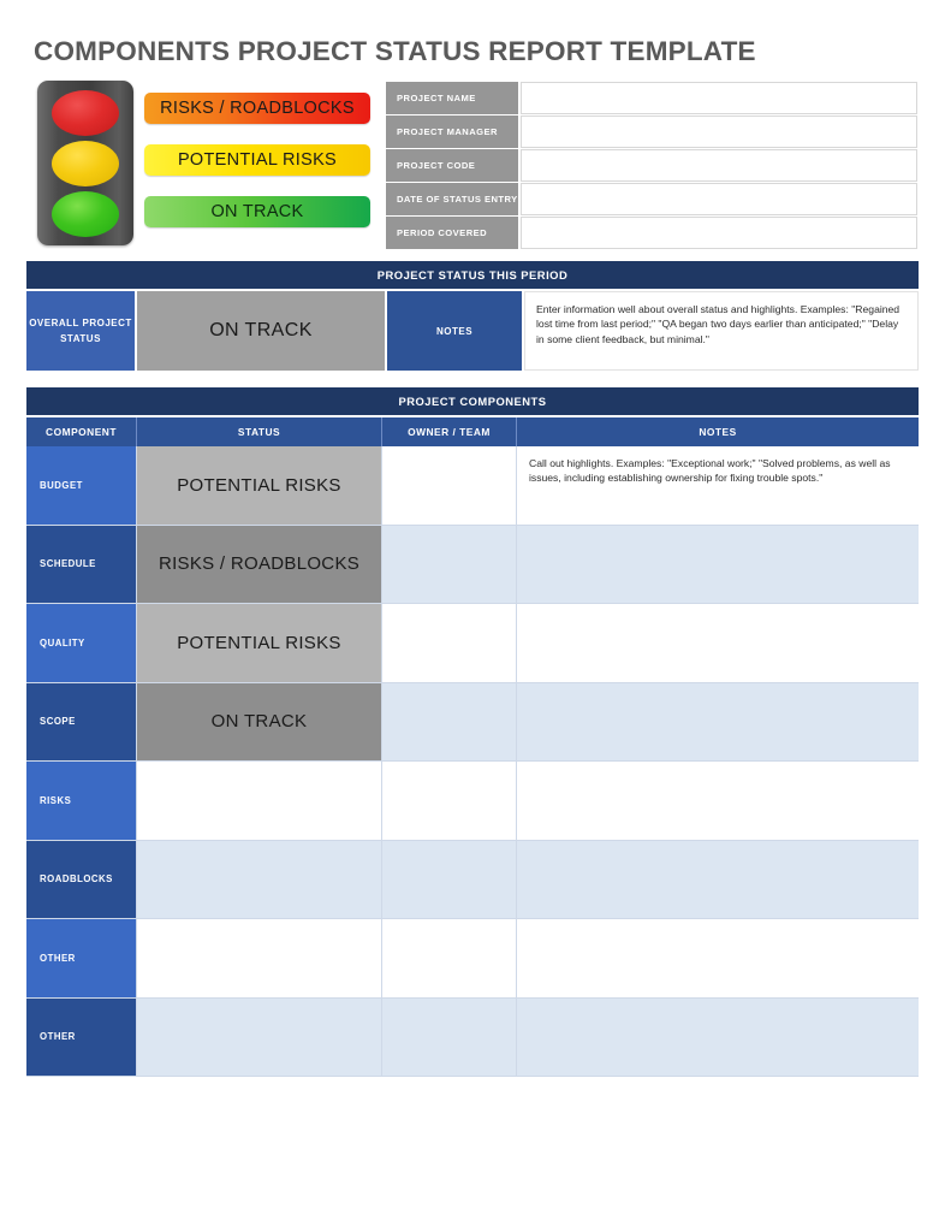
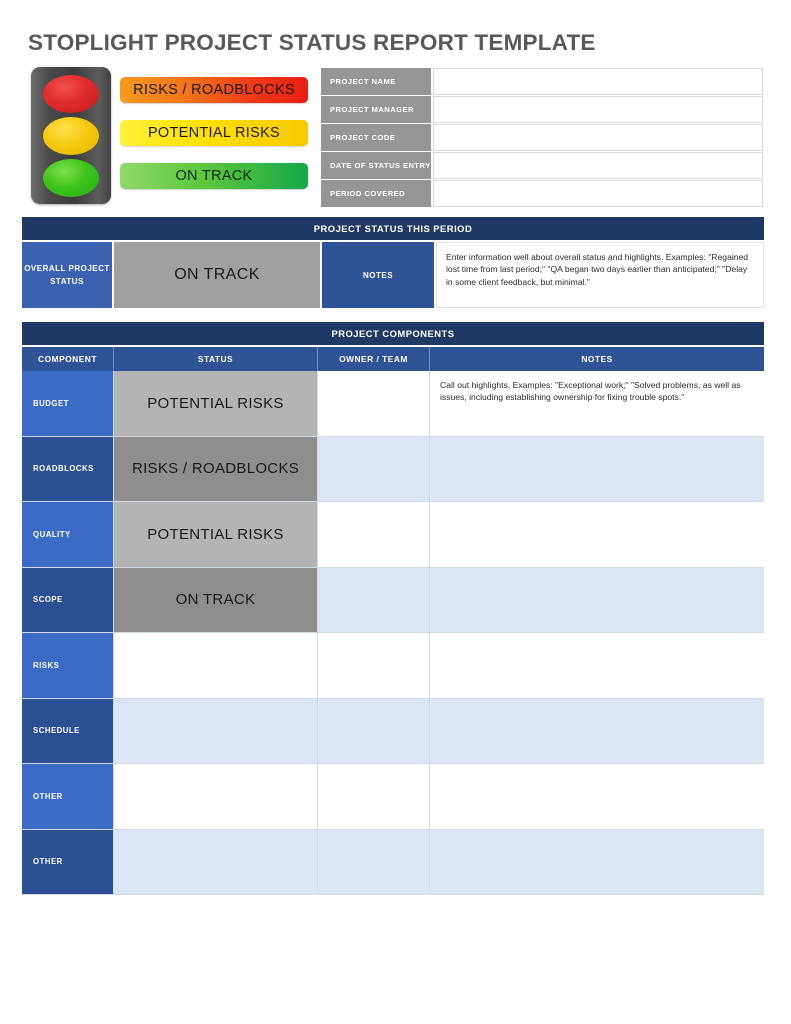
- COMPONENTS PROJECT STATUS REPORT TEMPLATE
+ STOPLIGHT PROJECT STATUS REPORT TEMPLATE
  RISKS / ROADBLOCKS
  POTENTIAL RISKS
  ON TRACK
  PROJECT NAME
  PROJECT MANAGER
  PROJECT CODE
  DATE OF STATUS ENTRY
  PERIOD COVERED
  PROJECT STATUS THIS PERIOD
  OVERALL PROJECT STATUS
  ON TRACK
  NOTES
  Enter information well about overall status and highlights. Examples: "Regained lost time from last period;" "QA began two days earlier than anticipated;" "Delay in some client feedback, but minimal."
  PROJECT COMPONENTS
  COMPONENT
  STATUS
  OWNER / TEAM
  NOTES
  BUDGET
  POTENTIAL RISKS
  Call out highlights. Examples: "Exceptional work;" "Solved problems, as well as issues, including establishing ownership for fixing trouble spots."
- SCHEDULE
+ ROADBLOCKS
  RISKS / ROADBLOCKS
  QUALITY
  POTENTIAL RISKS
  SCOPE
  ON TRACK
  RISKS
- ROADBLOCKS
+ SCHEDULE
  OTHER
  OTHER
